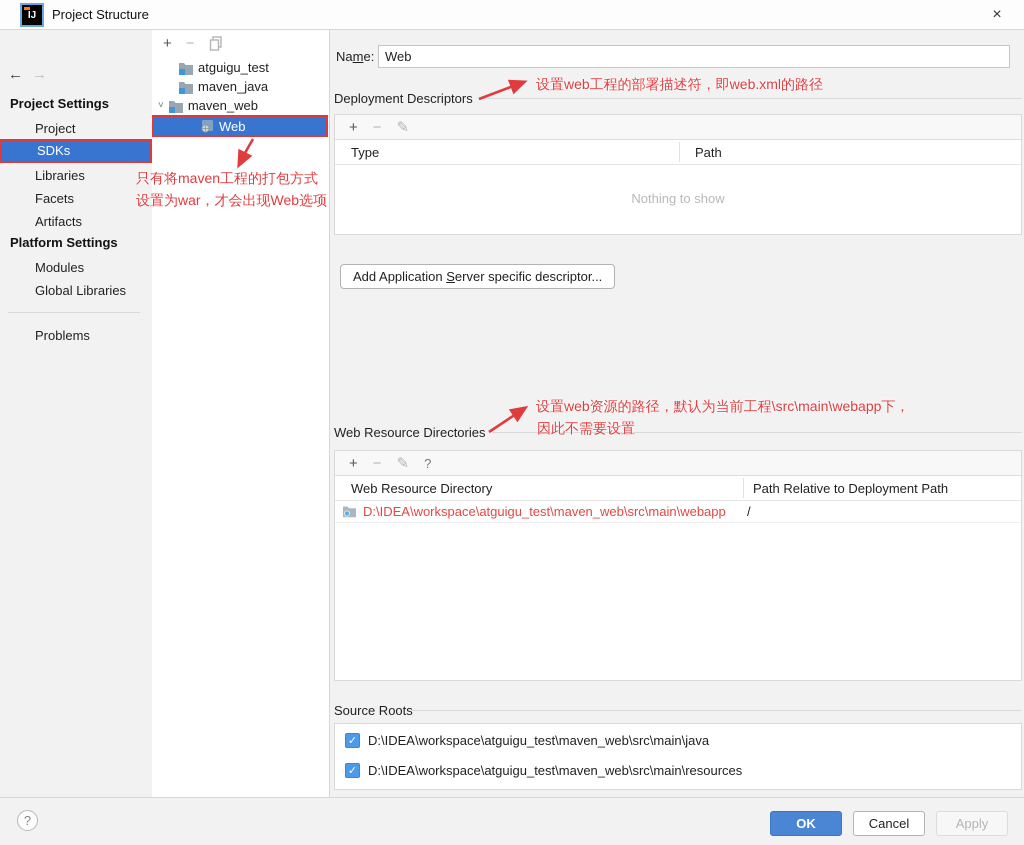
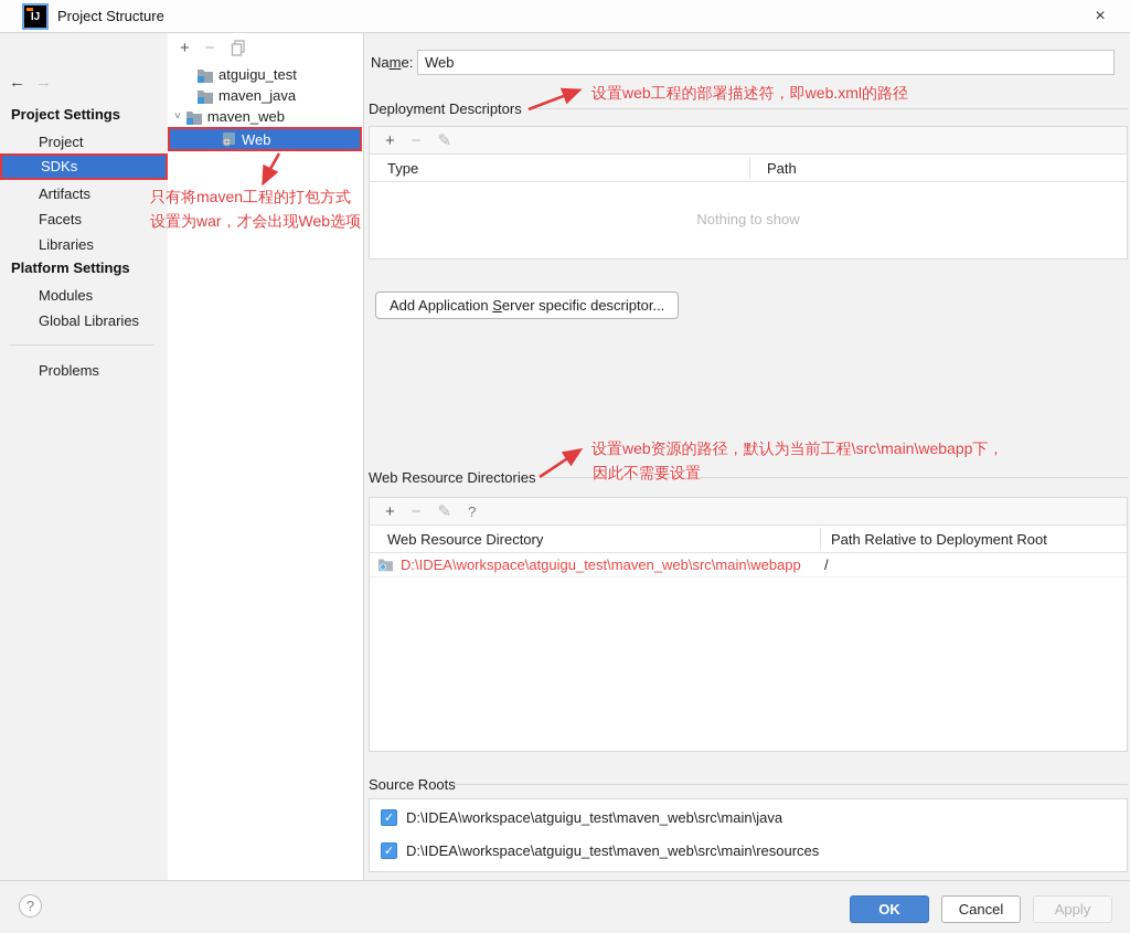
  IJ
  Project Structure
  ×
  ←
  →
  Project Settings
  Project
  SDKs
- Libraries
+ Artifacts
  Facets
- Artifacts
+ Libraries
  Platform Settings
  Modules
  Global Libraries
  Problems
  +
  −
  atguigu_test
  maven_java
  ˅
  maven_web
  Web
  Name:
  Web
  Deployment Descriptors
  +
  −
  ✎
  Type
  Path
  Nothing to show
  Add Application Server specific descriptor...
  Web Resource Directories
  +
  −
  ✎
  ?
  Web Resource Directory
- Path Relative to Deployment Path
+ Path Relative to Deployment Root
  D:\IDEA\workspace\atguigu_test\maven_web\src\main\webapp
  /
  Source Roots
  ✓
  D:\IDEA\workspace\atguigu_test\maven_web\src\main\java
  ✓
  D:\IDEA\workspace\atguigu_test\maven_web\src\main\resources
  ?
  OK
  Cancel
  Apply
  只有将maven工程的打包方式
  设置为war，才会出现Web选项
  设置web工程的部署描述符，即web.xml的路径
  设置web资源的路径，默认为当前工程\src\main\webapp下，
  因此不需要设置
